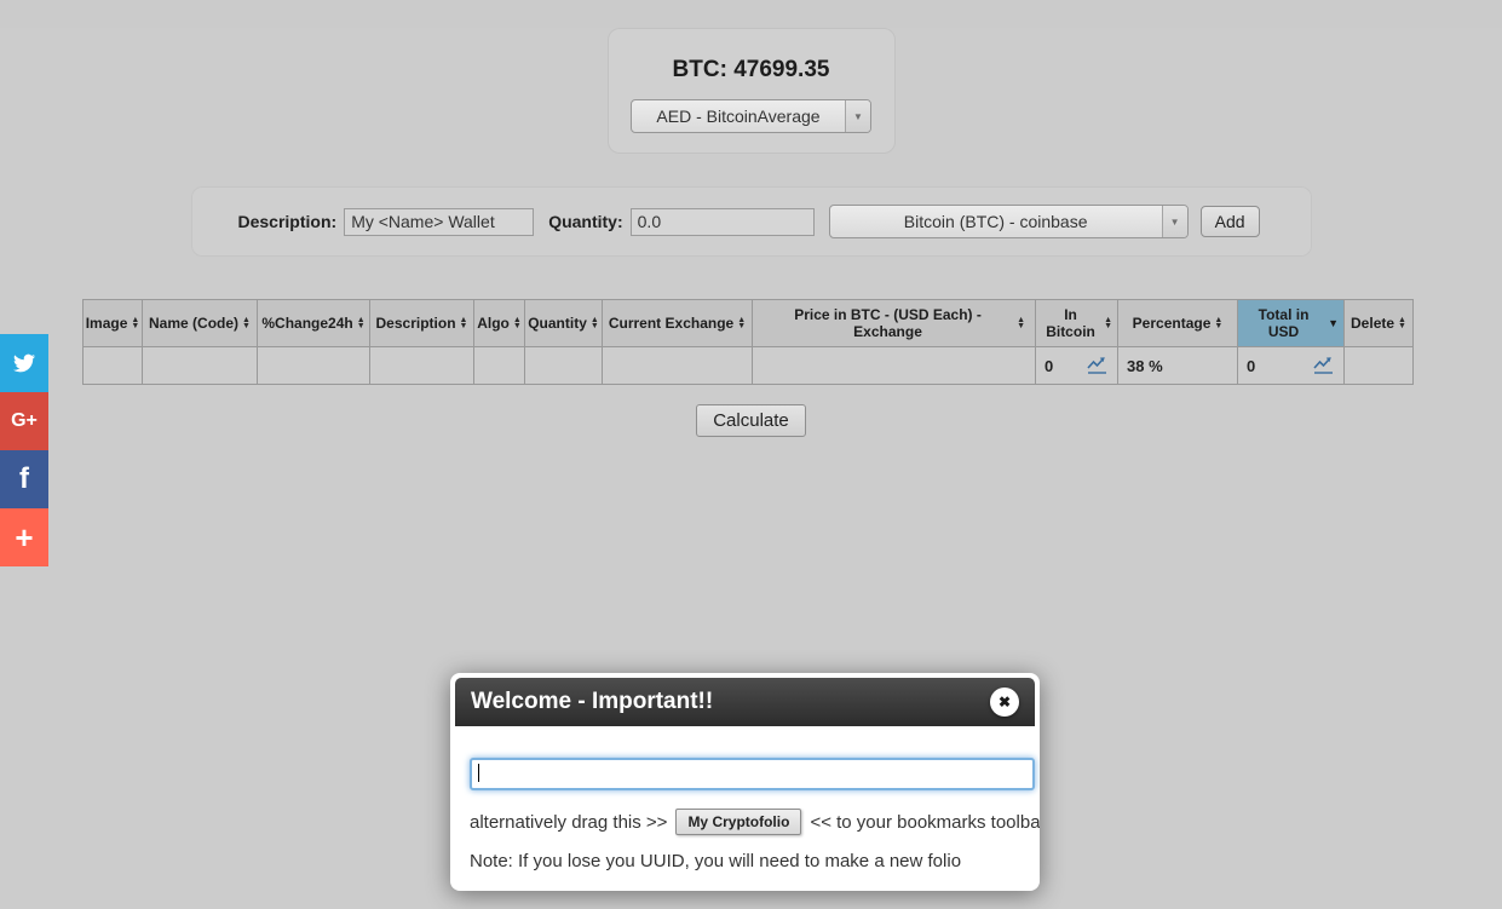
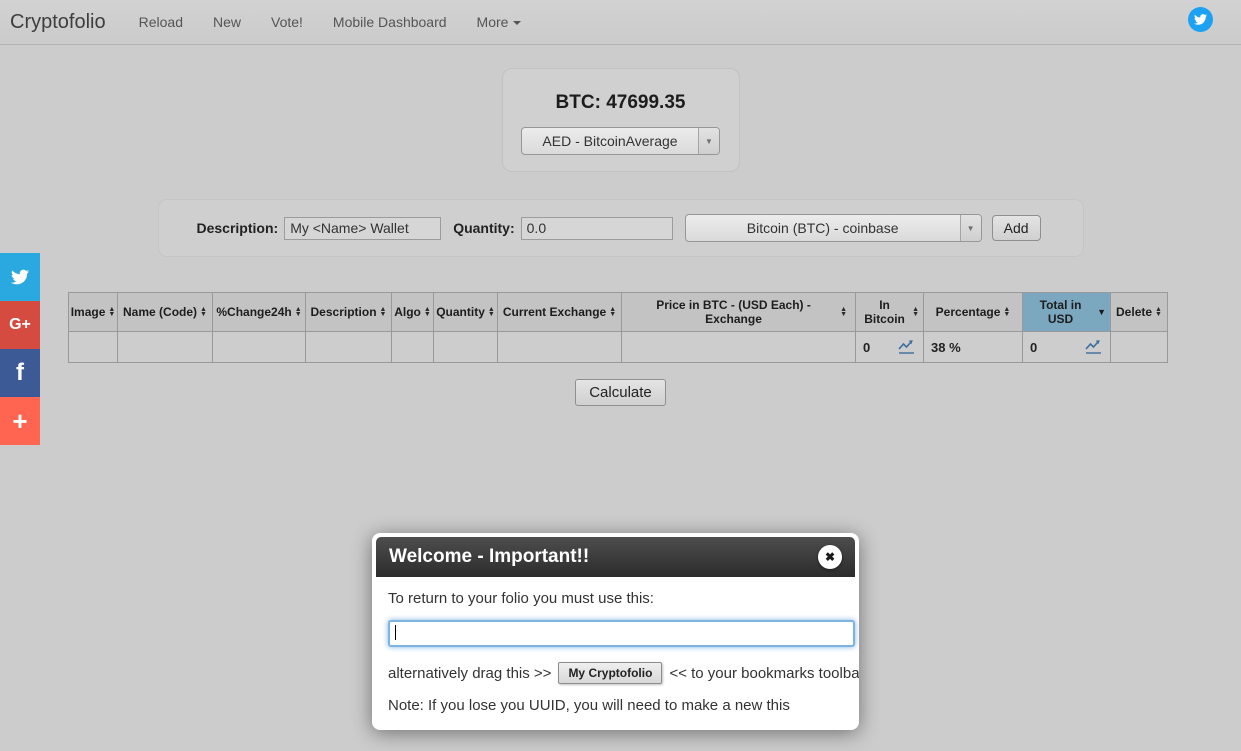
+ Cryptofolio
+ Reload
+ New
+ Vote!
+ Mobile Dashboard
+ More
  BTC: 47699.35
  AED - BitcoinAverage
  ▼
  Description:
  My <Name> Wallet
  Quantity:
  0.0
  Bitcoin (BTC) - coinbase
  ▼
  Add
  G+
  f
  +
  Image	Name (Code)	%Change24h	Description	Algo	Quantity	Current Exchange	Price in BTC - (USD Each) - Exchange	In Bitcoin	Percentage	Total in USD▼	Delete
  								0	38 %	0
  Calculate
  Welcome - Important!!
  ✖
+ To return to your folio you must use this:
  alternatively drag this >>
  My Cryptofolio
  << to your bookmarks toolba
- Note: If you lose you UUID, you will need to make a new folio
+ Note: If you lose you UUID, you will need to make a new this
